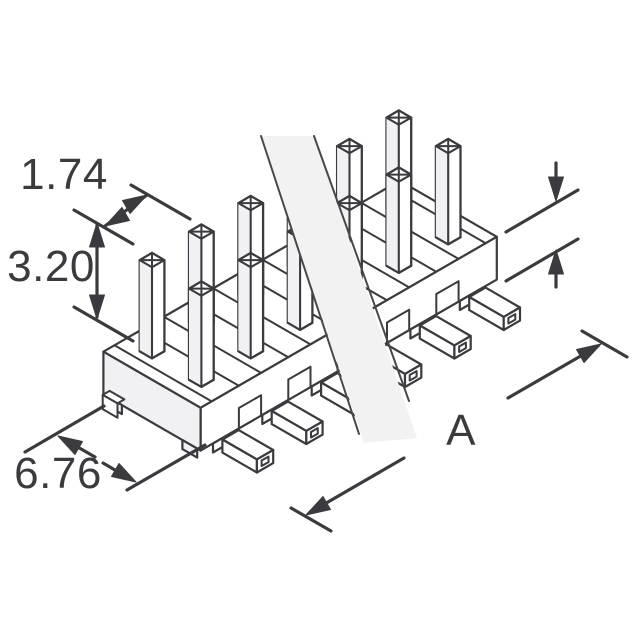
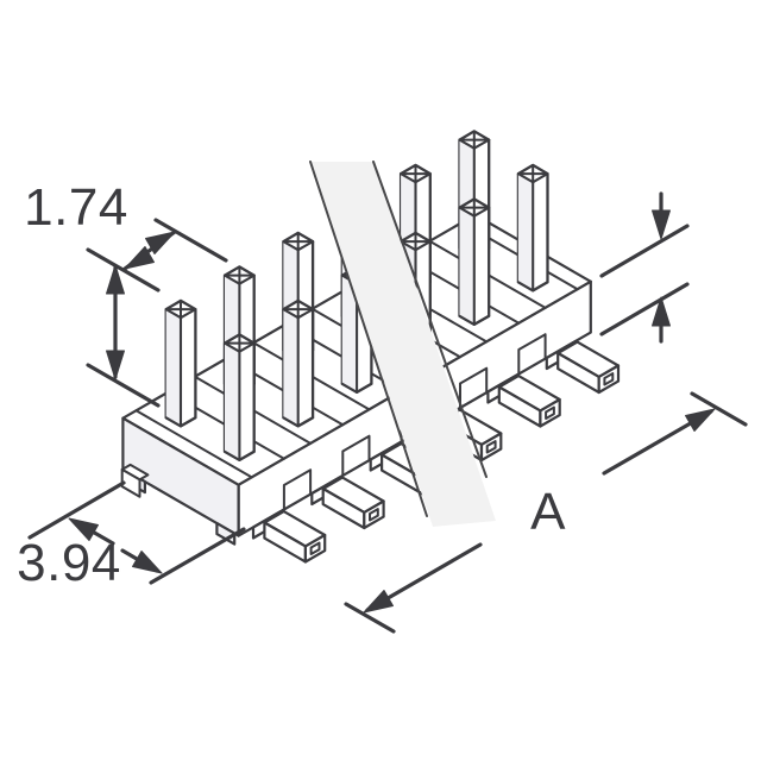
  1.74
- 3.20
- 6.76
+ 3.94
  A
